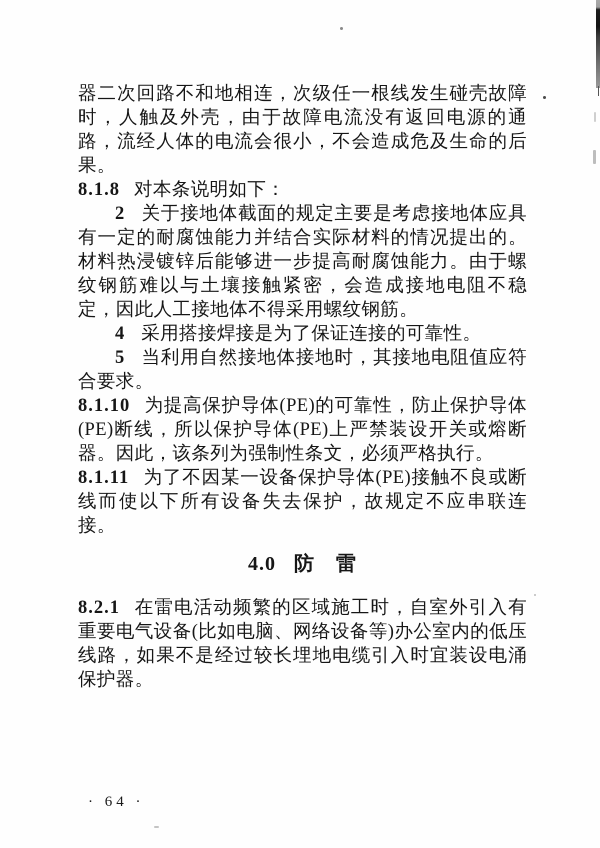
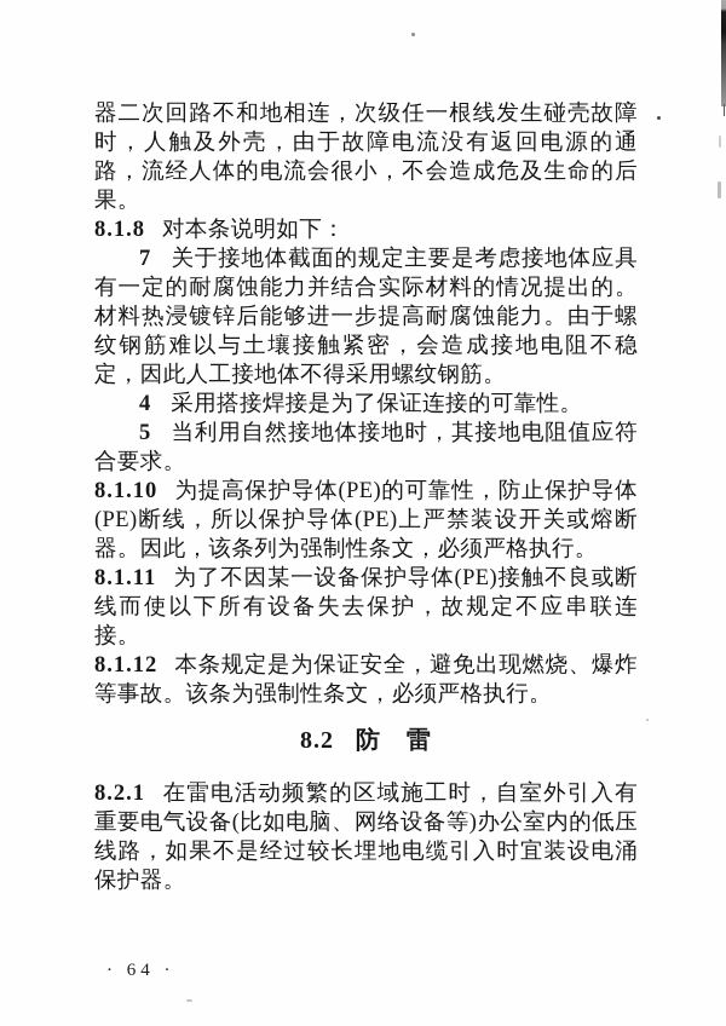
  器二次回路不和地相连，次级任一根线发生碰壳故障时，人触及外壳，由于故障电流没有返回电源的通路，流经人体的电流会很小，不会造成危及生命的后果。
  8.1.8 对本条说明如下：
- 2 关于接地体截面的规定主要是考虑接地体应具有一定的耐腐蚀能力并结合实际材料的情况提出的。材料热浸镀锌后能够进一步提高耐腐蚀能力。由于螺纹钢筋难以与土壤接触紧密，会造成接地电阻不稳定，因此人工接地体不得采用螺纹钢筋。
+ 7 关于接地体截面的规定主要是考虑接地体应具有一定的耐腐蚀能力并结合实际材料的情况提出的。材料热浸镀锌后能够进一步提高耐腐蚀能力。由于螺纹钢筋难以与土壤接触紧密，会造成接地电阻不稳定，因此人工接地体不得采用螺纹钢筋。
  4 采用搭接焊接是为了保证连接的可靠性。
  5 当利用自然接地体接地时，其接地电阻值应符合要求。
  8.1.10 为提高保护导体(PE)的可靠性，防止保护导体(PE)断线，所以保护导体(PE)上严禁装设开关或熔断器。因此，该条列为强制性条文，必须严格执行。
  8.1.11 为了不因某一设备保护导体(PE)接触不良或断线而使以下所有设备失去保护，故规定不应串联连接。
+ 8.1.12 本条规定是为保证安全，避免出现燃烧、爆炸等事故。该条为强制性条文，必须严格执行。
- 4.0 防 雷
+ 8.2 防 雷
  8.2.1 在雷电活动频繁的区域施工时，自室外引入有重要电气设备(比如电脑、网络设备等)办公室内的低压线路，如果不是经过较长埋地电缆引入时宜装设电涌保护器。
  · 64 ·
